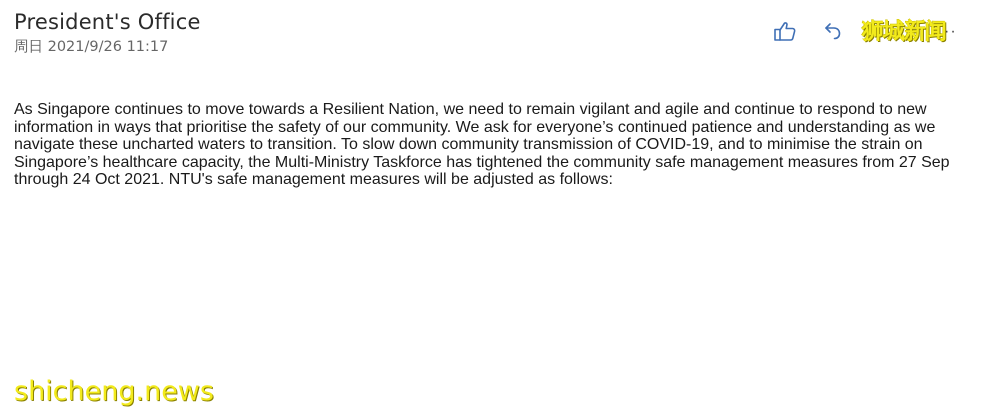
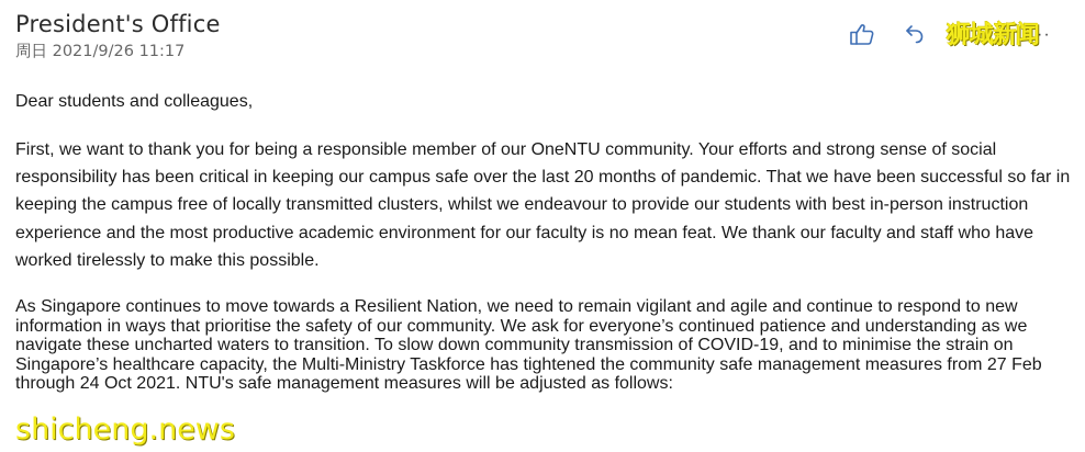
  President's Office
  周日 2021/9/26 11:17
  狮城新闻
  ··
+ Dear students and colleagues,
+ First, we want to thank you for being a responsible member of our OneNTU community. Your efforts and strong sense of social responsibility has been critical in keeping our campus safe over the last 20 months of pandemic. That we have been successful so far in keeping the campus free of locally transmitted clusters, whilst we endeavour to provide our students with best in-person instruction experience and the most productive academic environment for our faculty is no mean feat. We thank our faculty and staff who have worked tirelessly to make this possible.
- As Singapore continues to move towards a Resilient Nation, we need to remain vigilant and agile and continue to respond to new information in ways that prioritise the safety of our community. We ask for everyone’s continued patience and understanding as we navigate these uncharted waters to transition. To slow down community transmission of COVID-19, and to minimise the strain on Singapore’s healthcare capacity, the Multi-Ministry Taskforce has tightened the community safe management measures from 27 Sep through 24 Oct 2021. NTU's safe management measures will be adjusted as follows:
+ As Singapore continues to move towards a Resilient Nation, we need to remain vigilant and agile and continue to respond to new information in ways that prioritise the safety of our community. We ask for everyone’s continued patience and understanding as we navigate these uncharted waters to transition. To slow down community transmission of COVID-19, and to minimise the strain on Singapore’s healthcare capacity, the Multi-Ministry Taskforce has tightened the community safe management measures from 27 Feb through 24 Oct 2021. NTU's safe management measures will be adjusted as follows:
  shicheng.news
